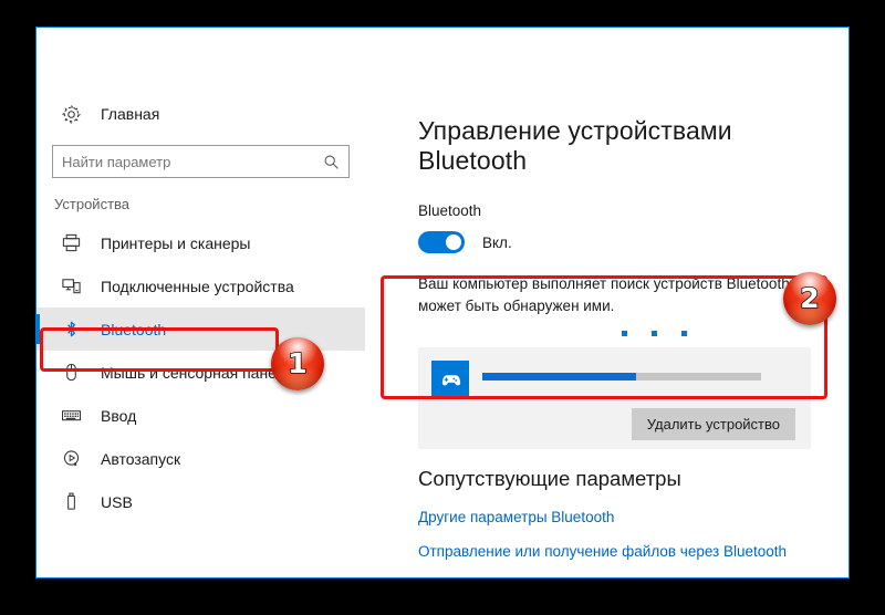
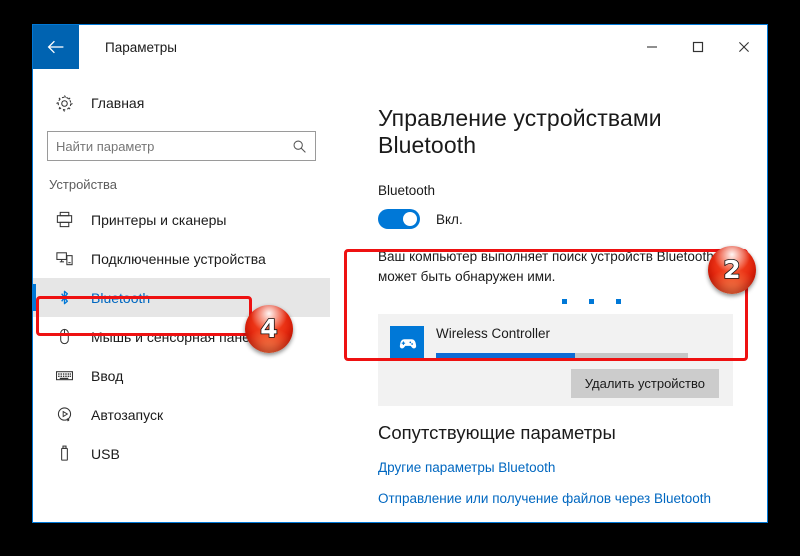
+ Параметры
  Главная
  Найти параметр
  Устройства
  Принтеры и сканеры
  Подключенные устройства
  Bluetooth
  Мышь и сенсорная пан
  Ввод
  Автозапуск
  USB
  Управление устройствами Bluetooth
  Bluetooth
  Вкл.
  Ваш компьютер выполняет поиск устройств Bluetooth может быть обнаружен ими.
+ Wireless Controller
  Удалить устройство
  Сопутствующие параметры
  Другие параметры Bluetooth
  Отправление или получение файлов через Bluetooth
- 1
+ 4
  2
